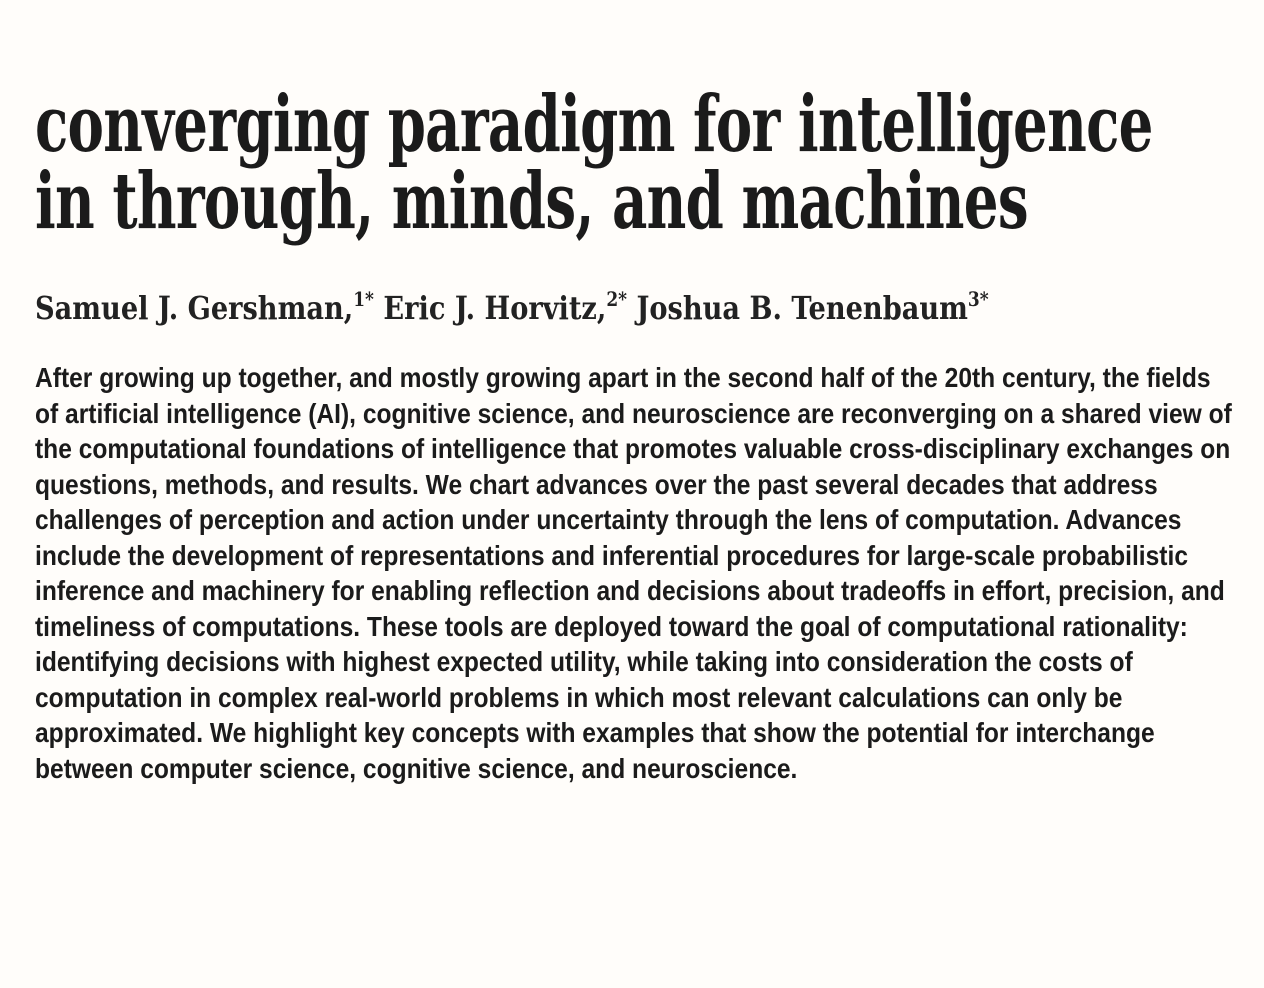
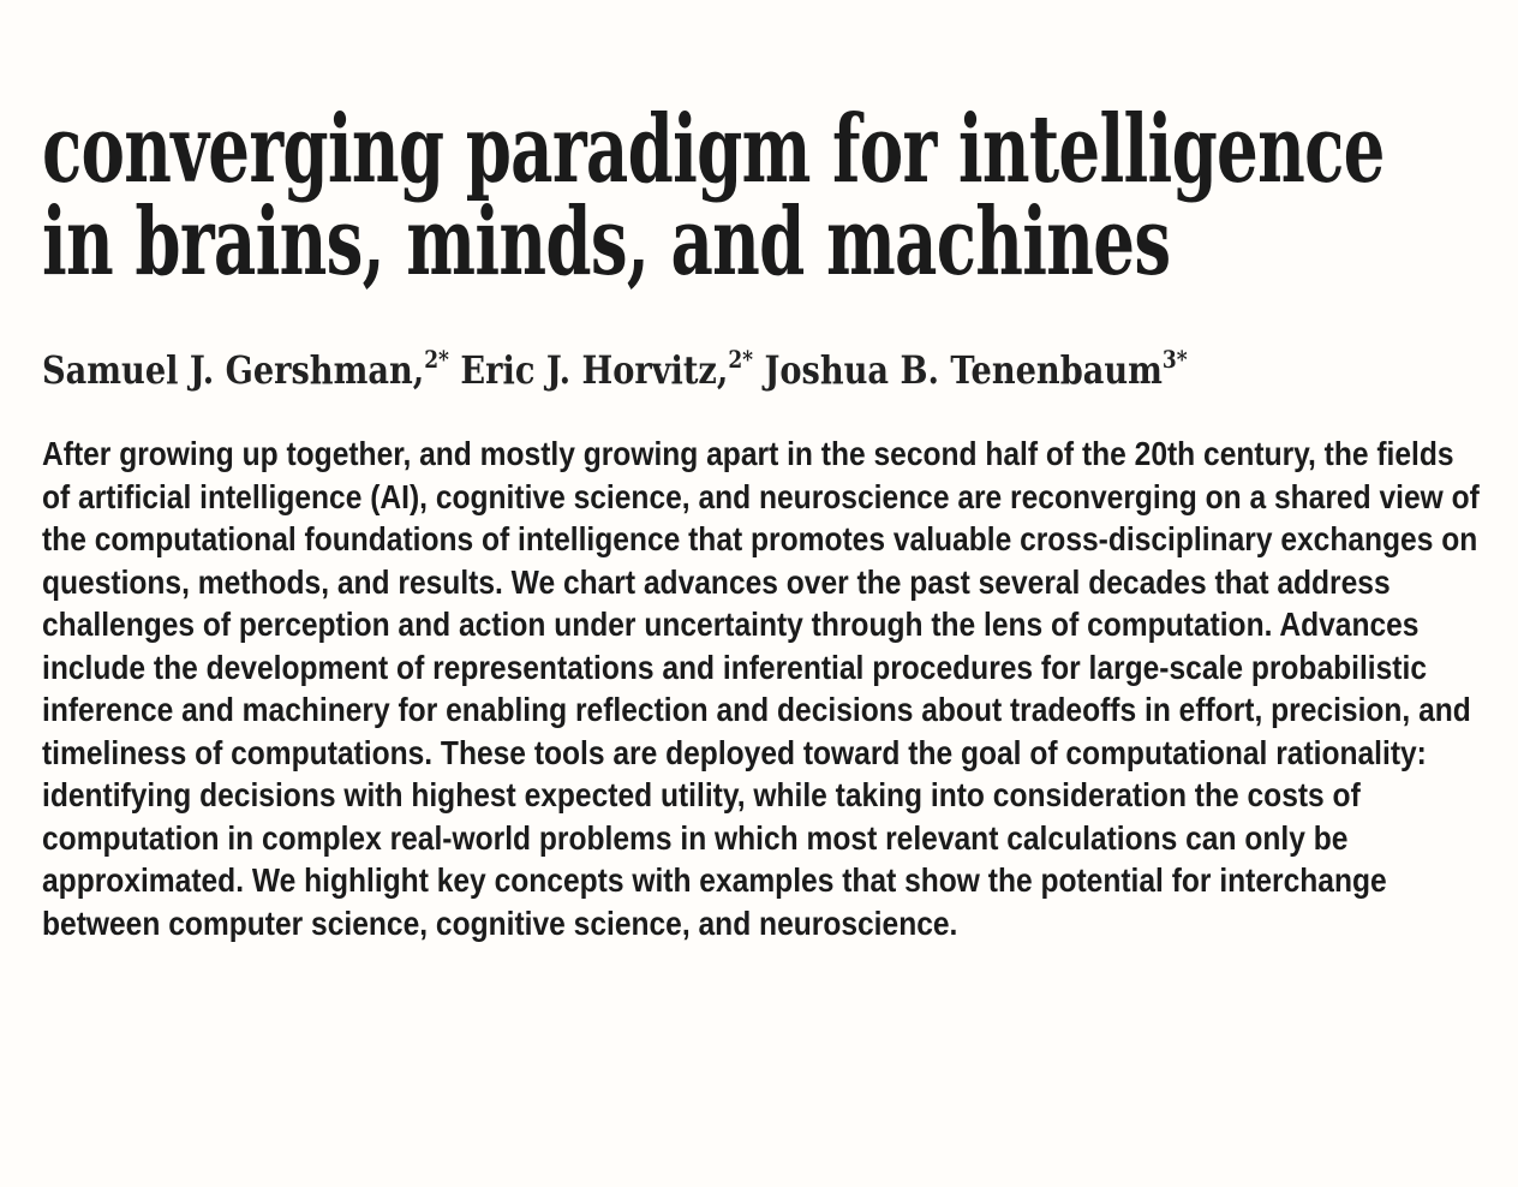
  converging paradigm for intelligence
- in through, minds, and machines
+ in brains, minds, and machines
- Samuel J. Gershman,1* Eric J. Horvitz,2* Joshua B. Tenenbaum3*
+ Samuel J. Gershman,2* Eric J. Horvitz,2* Joshua B. Tenenbaum3*
  After growing up together, and mostly growing apart in the second half of the 20th century, the fields of artificial intelligence (AI), cognitive science, and neuroscience are reconverging on a shared view of the computational foundations of intelligence that promotes valuable cross-disciplinary exchanges on questions, methods, and results. We chart advances over the past several decades that address challenges of perception and action under uncertainty through the lens of computation. Advances include the development of representations and inferential procedures for large-scale probabilistic inference and machinery for enabling reflection and decisions about tradeoffs in effort, precision, and timeliness of computations. These tools are deployed toward the goal of computational rationality: identifying decisions with highest expected utility, while taking into consideration the costs of computation in complex real-world problems in which most relevant calculations can only be approximated. We highlight key concepts with examples that show the potential for interchange between computer science, cognitive science, and neuroscience.
